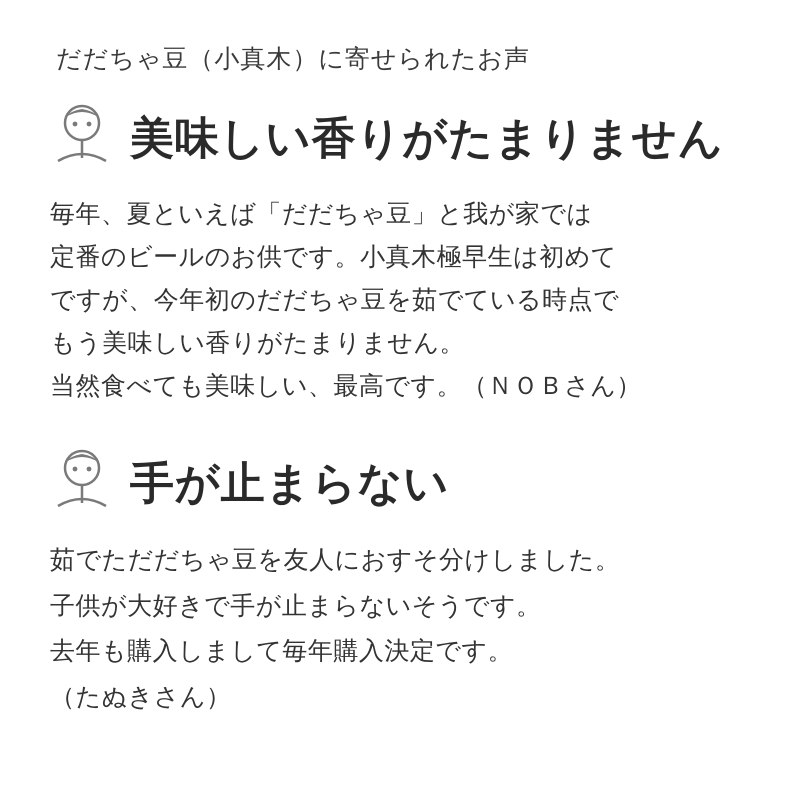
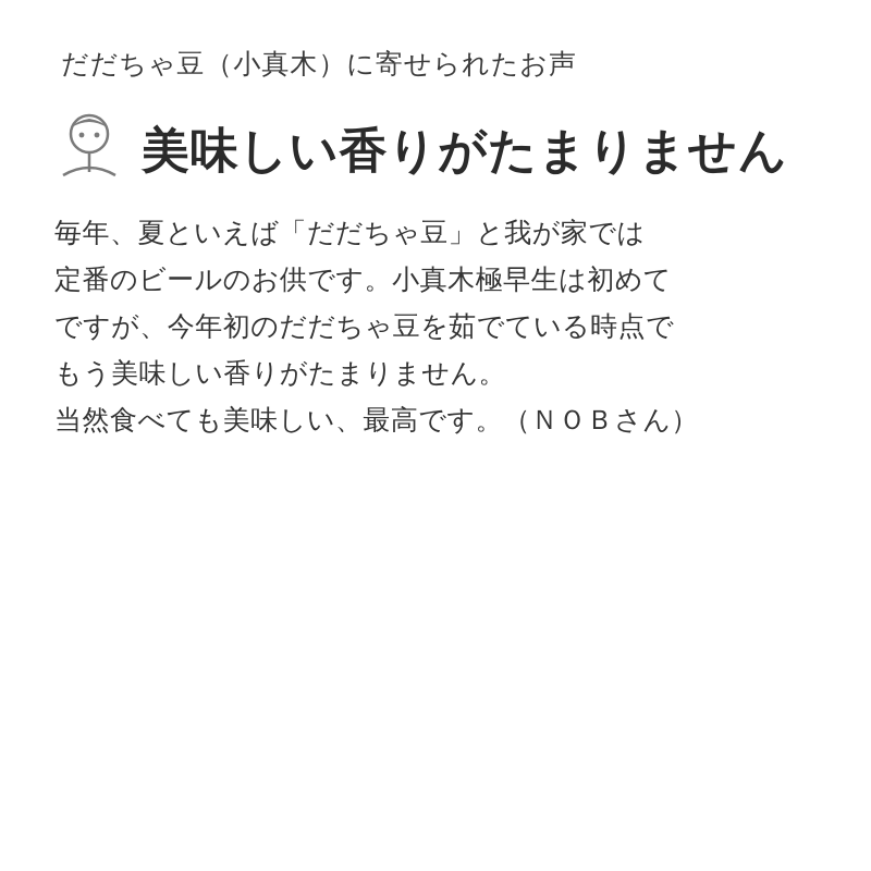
  だだちゃ豆（小真木）に寄せられたお声
  美味しい香りがたまりません
  毎年、夏といえば「だだちゃ豆」と我が家では
  定番のビールのお供です。小真木極早生は初めて
  ですが、今年初のだだちゃ豆を茹でている時点で
  もう美味しい香りがたまりません。
  当然食べても美味しい、最高です。（ＮＯＢさん）
- 手が止まらない
- 茹でただだちゃ豆を友人におすそ分けしました。
- 子供が大好きで手が止まらないそうです。
- 去年も購入しまして毎年購入決定です。
- （たぬきさん）
